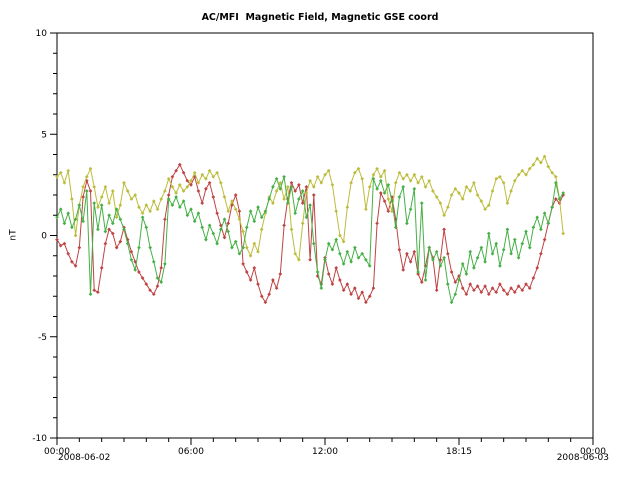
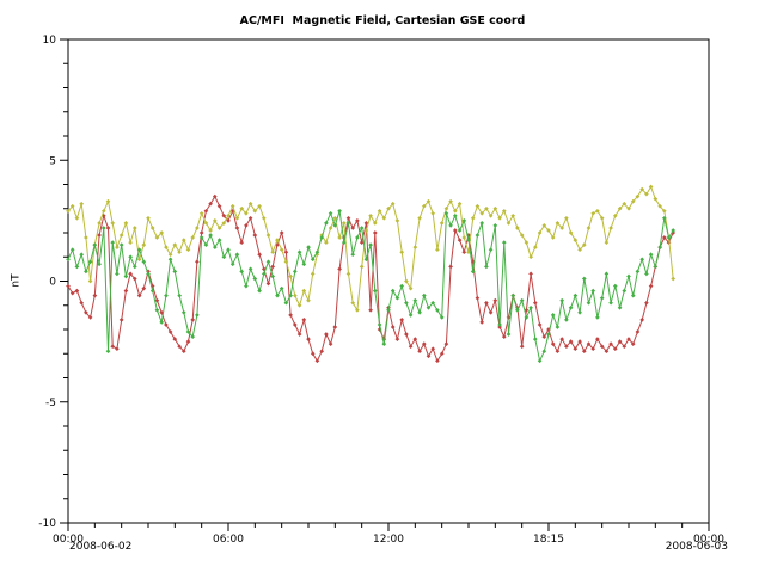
- AC/MFI Magnetic Field, Magnetic GSE coord
+ AC/MFI Magnetic Field, Cartesian GSE coord
  10
  5
  0
  -5
  -10
  00:00
  06:00
  12:00
  18:15
  00:00
  2008-06-02
  2008-06-03
